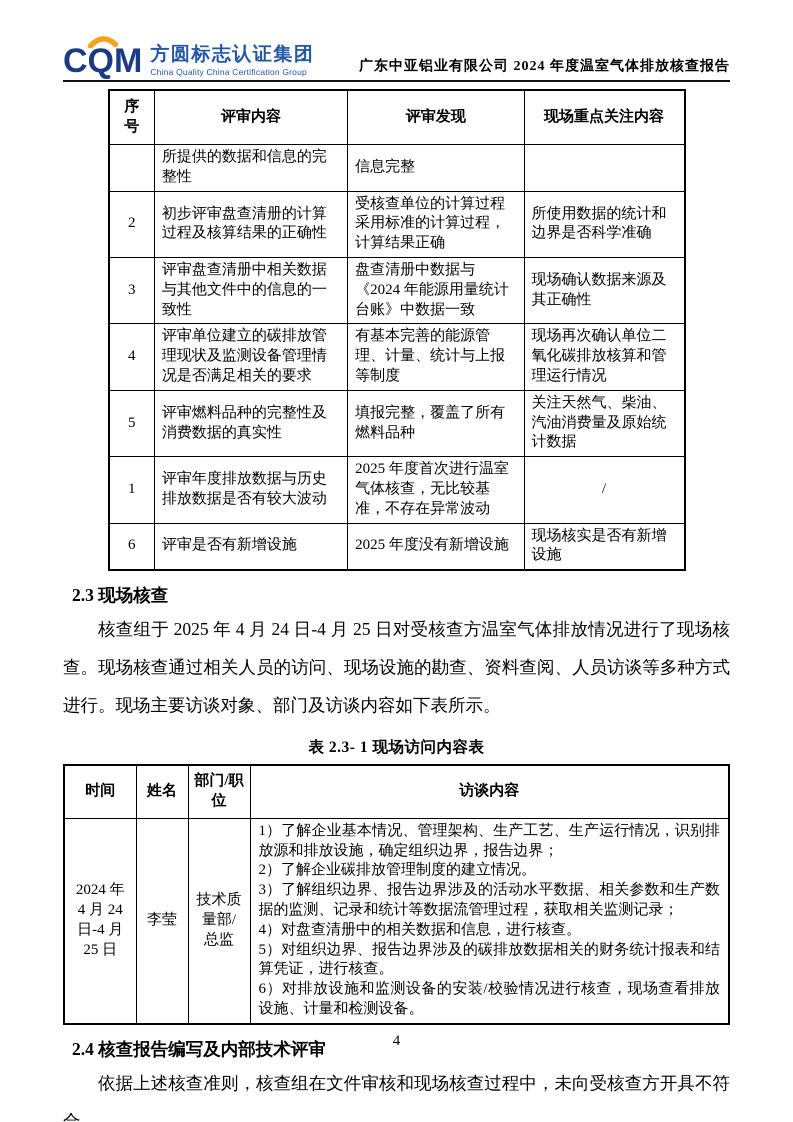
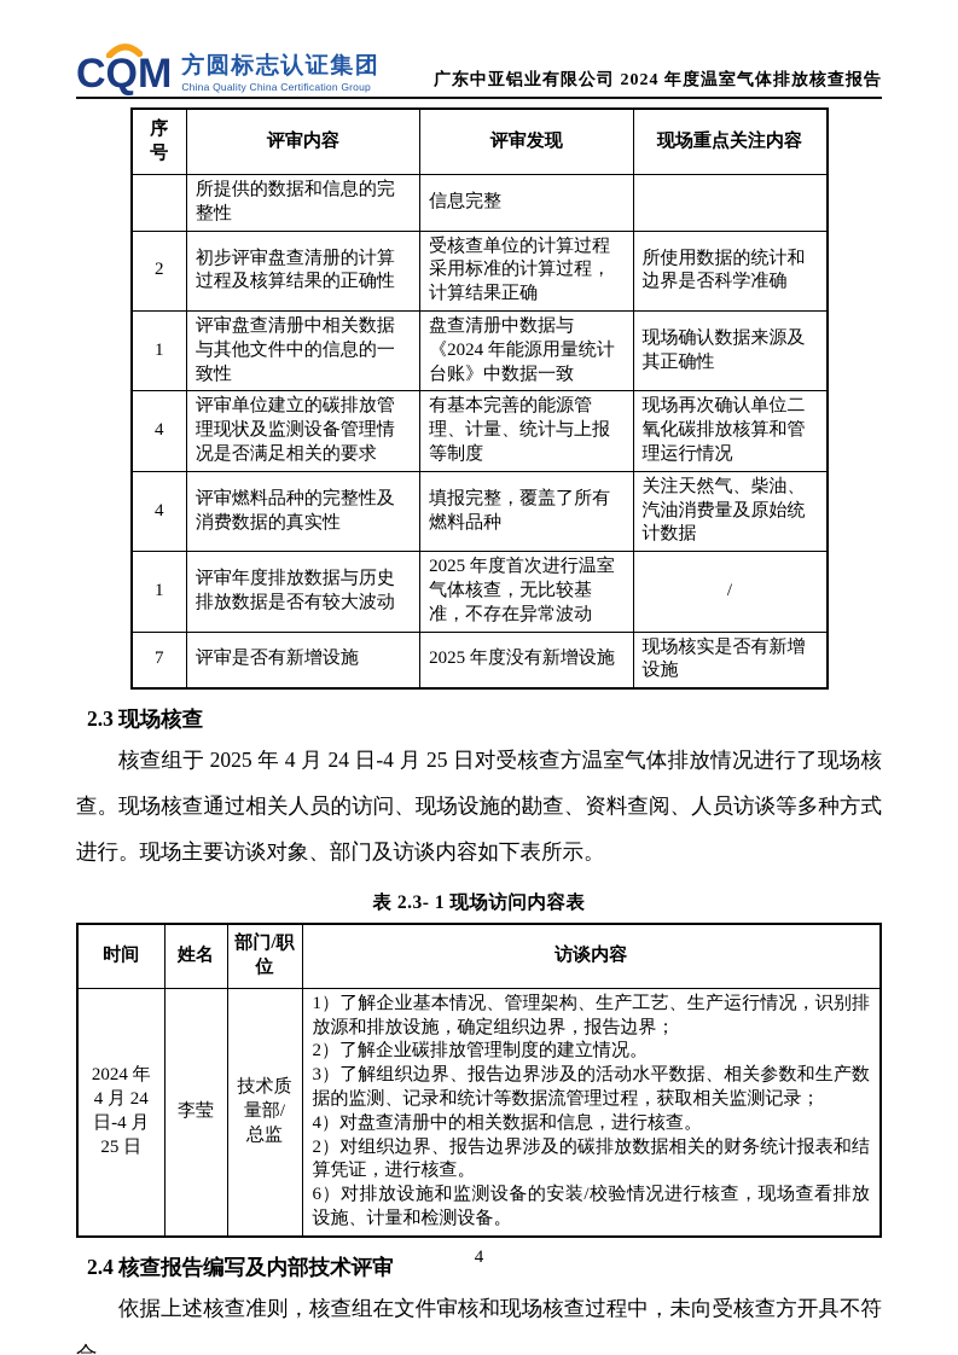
  CQM
  方圆标志认证集团
  China Quality China Certification Group
  广东中亚铝业有限公司 2024 年度温室气体排放核查报告
  序号	评审内容	评审发现	现场重点关注内容
  	所提供的数据和信息的完整性	信息完整
  2	初步评审盘查清册的计算过程及核算结果的正确性	受核查单位的计算过程采用标准的计算过程，计算结果正确	所使用数据的统计和边界是否科学准确
- 3	评审盘查清册中相关数据与其他文件中的信息的一致性	盘查清册中数据与《2024 年能源用量统计台账》中数据一致	现场确认数据来源及其正确性
+ 1	评审盘查清册中相关数据与其他文件中的信息的一致性	盘查清册中数据与《2024 年能源用量统计台账》中数据一致	现场确认数据来源及其正确性
  4	评审单位建立的碳排放管理现状及监测设备管理情况是否满足相关的要求	有基本完善的能源管理、计量、统计与上报等制度	现场再次确认单位二氧化碳排放核算和管理运行情况
- 5	评审燃料品种的完整性及消费数据的真实性	填报完整，覆盖了所有燃料品种	关注天然气、柴油、汽油消费量及原始统计数据
+ 4	评审燃料品种的完整性及消费数据的真实性	填报完整，覆盖了所有燃料品种	关注天然气、柴油、汽油消费量及原始统计数据
  1	评审年度排放数据与历史排放数据是否有较大波动	2025 年度首次进行温室气体核查，无比较基准，不存在异常波动	/
- 6	评审是否有新增设施	2025 年度没有新增设施	现场核实是否有新增设施
+ 7	评审是否有新增设施	2025 年度没有新增设施	现场核实是否有新增设施
  2.3 现场核查
  核查组于 2025 年 4 月 24 日-4 月 25 日对受核查方温室气体排放情况进行了现场核查。现场核查通过相关人员的访问、现场设施的勘查、资料查阅、人员访谈等多种方式进行。现场主要访谈对象、部门及访谈内容如下表所示。
  表 2.3- 1 现场访问内容表
  时间	姓名	部门/职位	访谈内容
- 2024 年 4 月 24 日-4 月 25 日	李莹	技术质量部/总监	1）了解企业基本情况、管理架构、生产工艺、生产运行情况，识别排放源和排放设施，确定组织边界，报告边界； 2）了解企业碳排放管理制度的建立情况。 3）了解组织边界、报告边界涉及的活动水平数据、相关参数和生产数据的监测、记录和统计等数据流管理过程，获取相关监测记录； 4）对盘查清册中的相关数据和信息，进行核查。 5）对组织边界、报告边界涉及的碳排放数据相关的财务统计报表和结算凭证，进行核查。 6）对排放设施和监测设备的安装/校验情况进行核查，现场查看排放设施、计量和检测设备。
+ 2024 年 4 月 24 日-4 月 25 日	李莹	技术质量部/总监	1）了解企业基本情况、管理架构、生产工艺、生产运行情况，识别排放源和排放设施，确定组织边界，报告边界； 2）了解企业碳排放管理制度的建立情况。 3）了解组织边界、报告边界涉及的活动水平数据、相关参数和生产数据的监测、记录和统计等数据流管理过程，获取相关监测记录； 4）对盘查清册中的相关数据和信息，进行核查。 2）对组织边界、报告边界涉及的碳排放数据相关的财务统计报表和结算凭证，进行核查。 6）对排放设施和监测设备的安装/校验情况进行核查，现场查看排放设施、计量和检测设备。
  2.4 核查报告编写及内部技术评审
  依据上述核查准则，核查组在文件审核和现场核查过程中，未向受核查方开具不符合
  4
